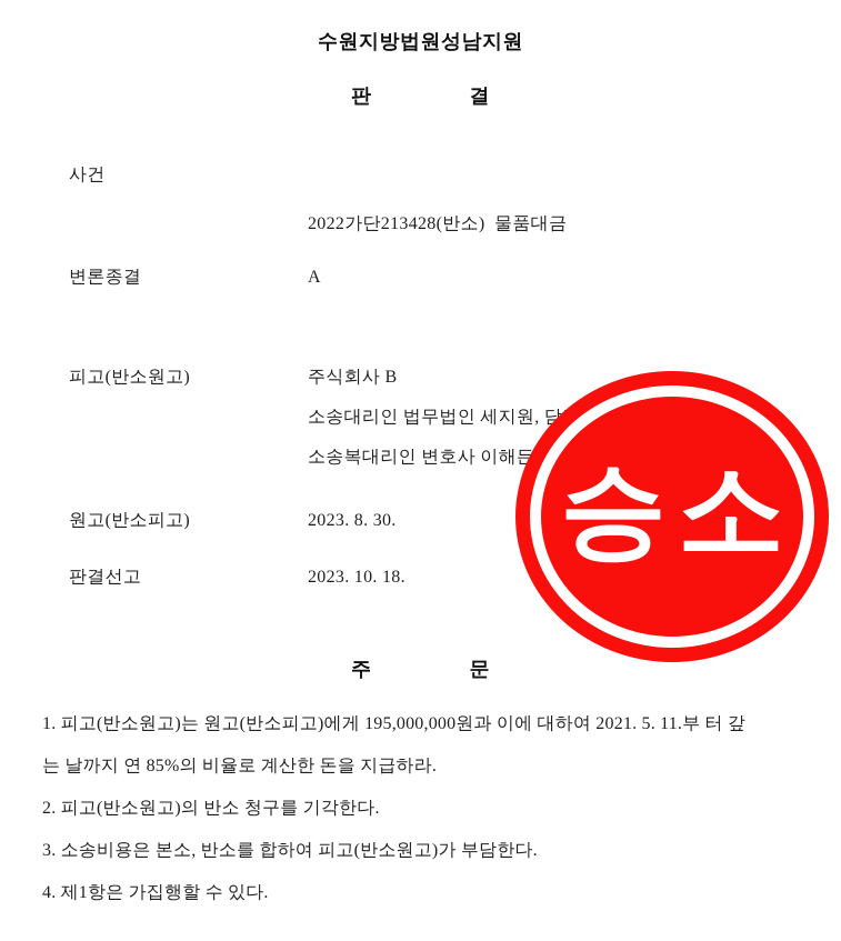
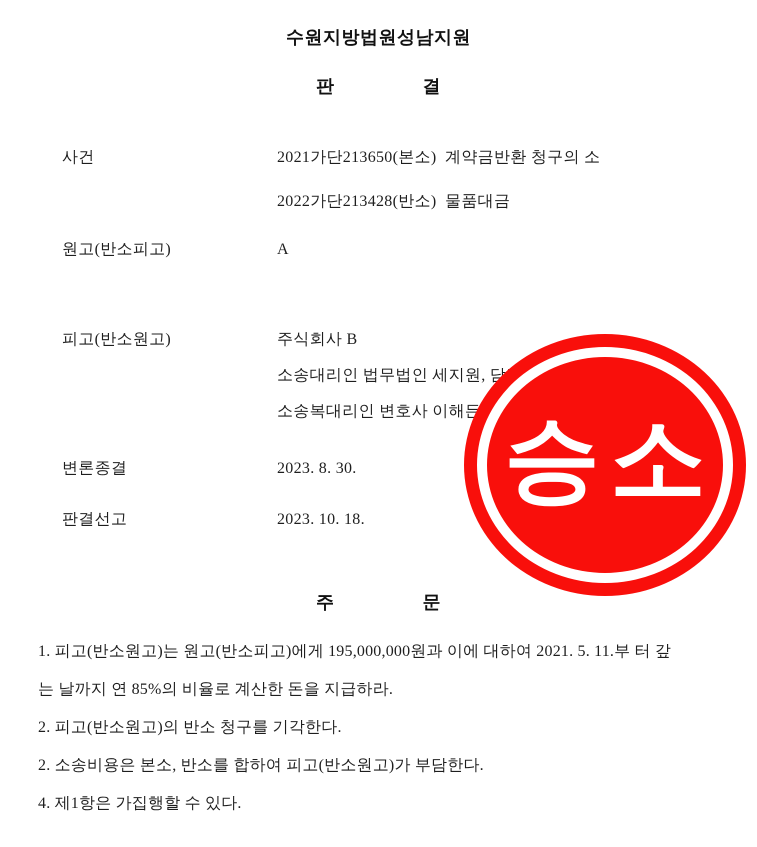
  수원지방법원성남지원
  판
  결
  사건
+ 2021가단213650(본소) 계약금반환 청구의 소
  2022가단213428(반소) 물품대금
- 변론종결
+ 원고(반소피고)
  A
  피고(반소원고)
  주식회사 B
  소송대리인 법무법인 세지원, 담
  소송복대리인 변호사 이해든
- 원고(반소피고)
+ 변론종결
  2023. 8. 30.
  판결선고
  2023. 10. 18.
  주
  문
  1. 피고(반소원고)는 원고(반소피고)에게 195,000,000원과 이에 대하여 2021. 5. 11.부 터 갚
  는 날까지 연 85%의 비율로 계산한 돈을 지급하라.
  2. 피고(반소원고)의 반소 청구를 기각한다.
- 3. 소송비용은 본소, 반소를 합하여 피고(반소원고)가 부담한다.
+ 2. 소송비용은 본소, 반소를 합하여 피고(반소원고)가 부담한다.
  4. 제1항은 가집행할 수 있다.
  승소
